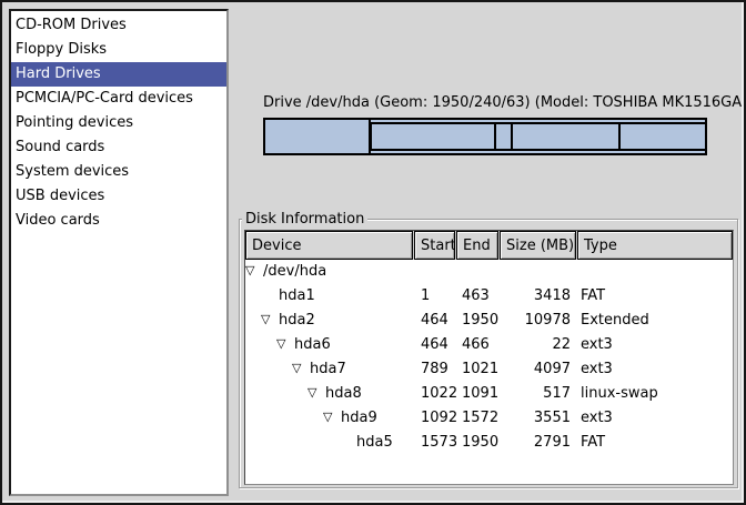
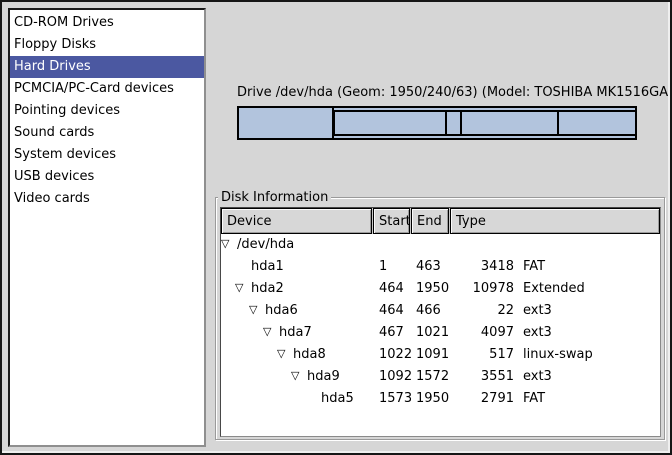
  CD-ROM Drives
  Floppy Disks
  Hard Drives
  PCMCIA/PC-Card devices
  Pointing devices
  Sound cards
  System devices
  USB devices
  Video cards
  Drive /dev/hda (Geom: 1950/240/63) (Model: TOSHIBA MK1516GA
  Disk Information
  Device
  Start
  End
- Size (MB)
  Type
  ▽
  /dev/hda
  hda1
  1
  463
  3418
  FAT
  ▽
  hda2
  464
  1950
  10978
  Extended
  ▽
  hda6
  464
  466
  22
  ext3
  ▽
  hda7
- 789
+ 467
  1021
  4097
  ext3
  ▽
  hda8
  1022
  1091
  517
  linux-swap
  ▽
  hda9
  1092
  1572
  3551
  ext3
  hda5
  1573
  1950
  2791
  FAT
